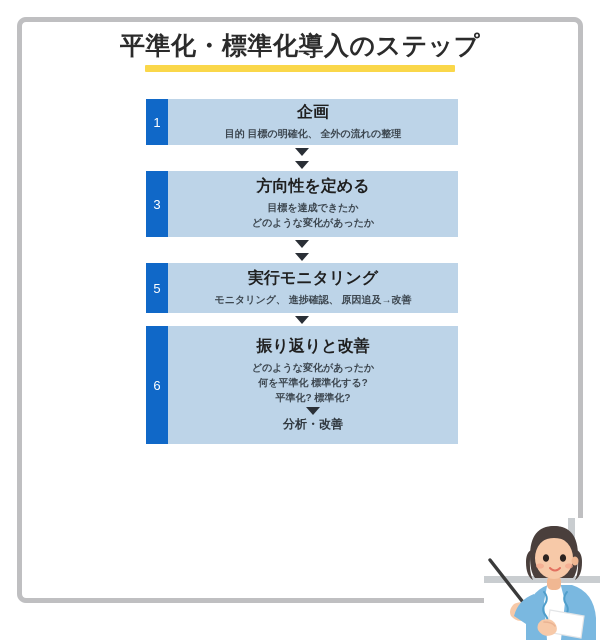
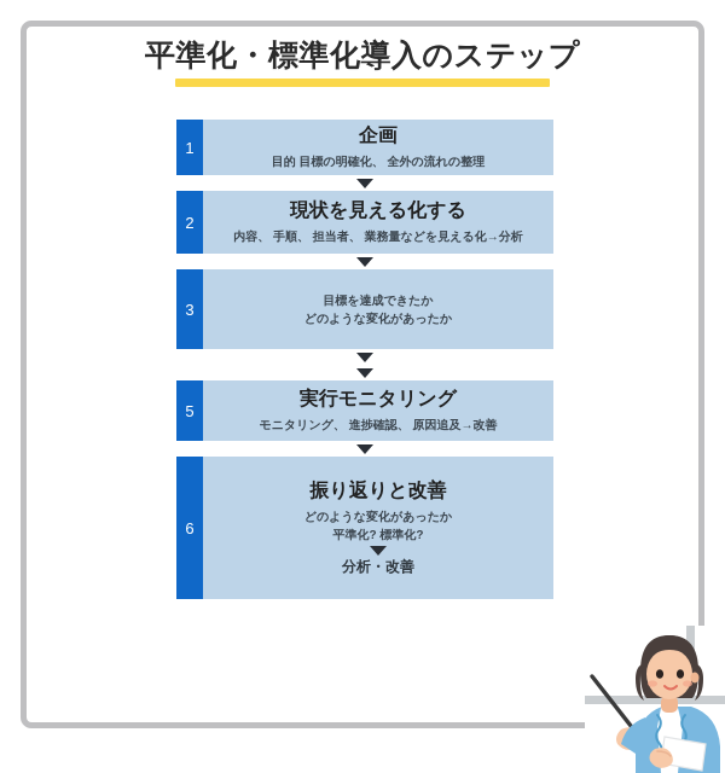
  平準化・標準化導入のステップ
  1
  企画
  目的 目標の明確化、 全外の流れの整理
+ 2
+ 現状を見える化する
+ 内容、 手順、 担当者、 業務量などを見える化→分析
  3
- 方向性を定める
  目標を達成できたか
  どのような変化があったか
  5
  実行モニタリング
  モニタリング、 進捗確認、 原因追及→改善
  6
  振り返りと改善
  どのような変化があったか
- 何を平準化 標準化する?
  平準化? 標準化?
  分析・改善
